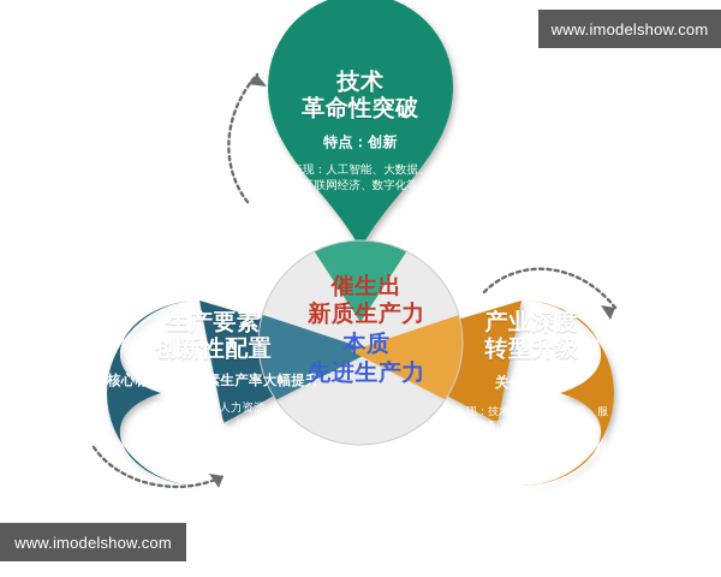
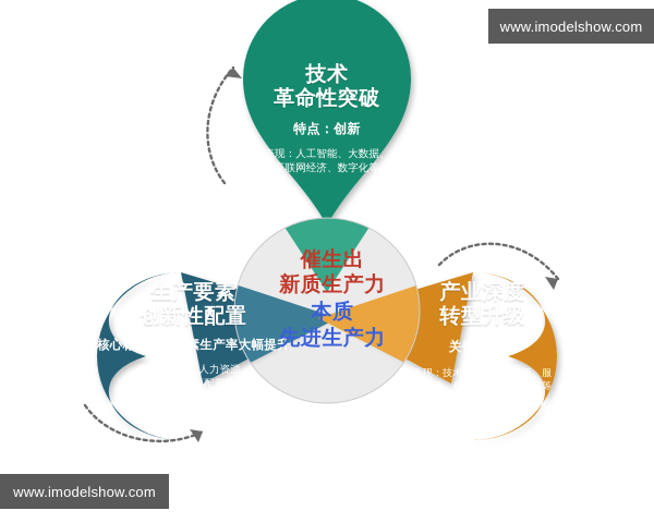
  技术
  革命性突破
  特点：创新
  表现：人工智能、大数据、
  互联网经济、数字化等
  生产要素
  创新性配置
  核心标志：全要素生产率大幅提升
  表现：技术、人力资源、
- 务升级、创新驱动、绿色发展等
+ 资本配置、资源配置等创新
  产业深度
  转型升级
  关键：质优
  表现：技术升级、产品升级、服
- 资本配置、资源配置等创新
+ 务升级、创新驱动、绿色发展等
  催生出
  新质生产力
  本质
  先进生产力
  www.imodelshow.com
  www.imodelshow.com
